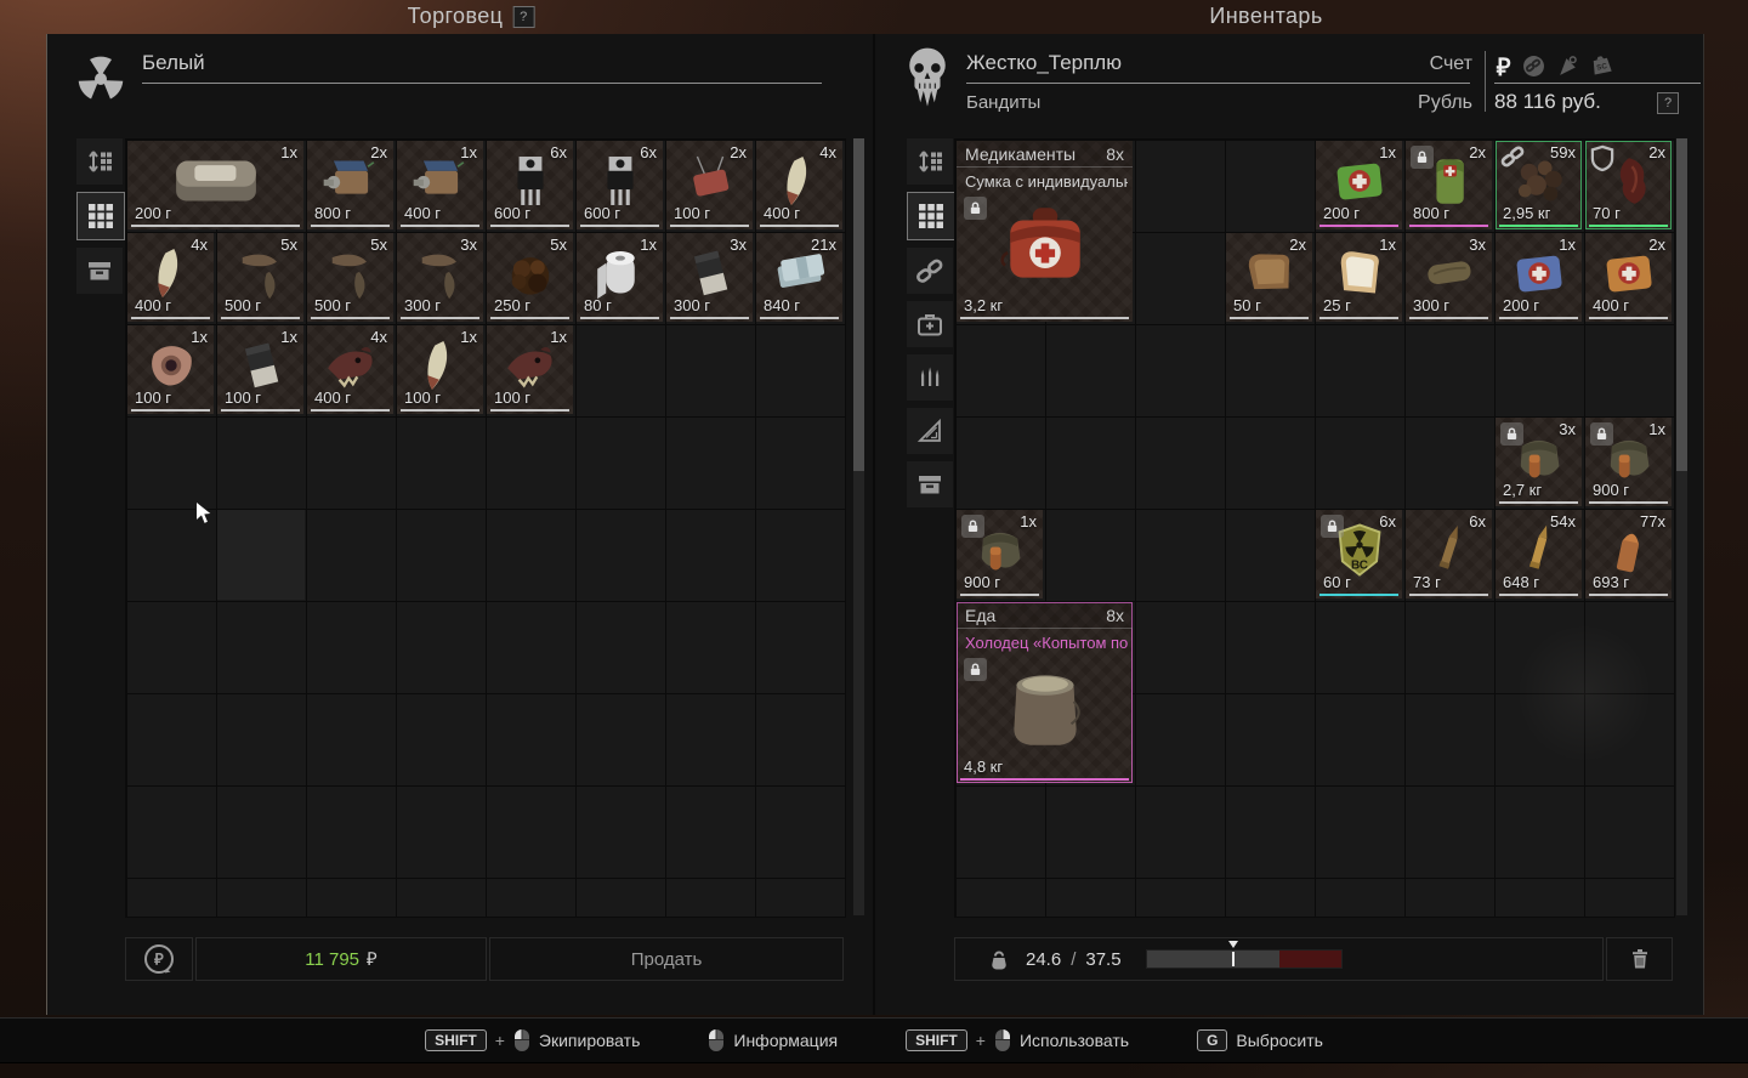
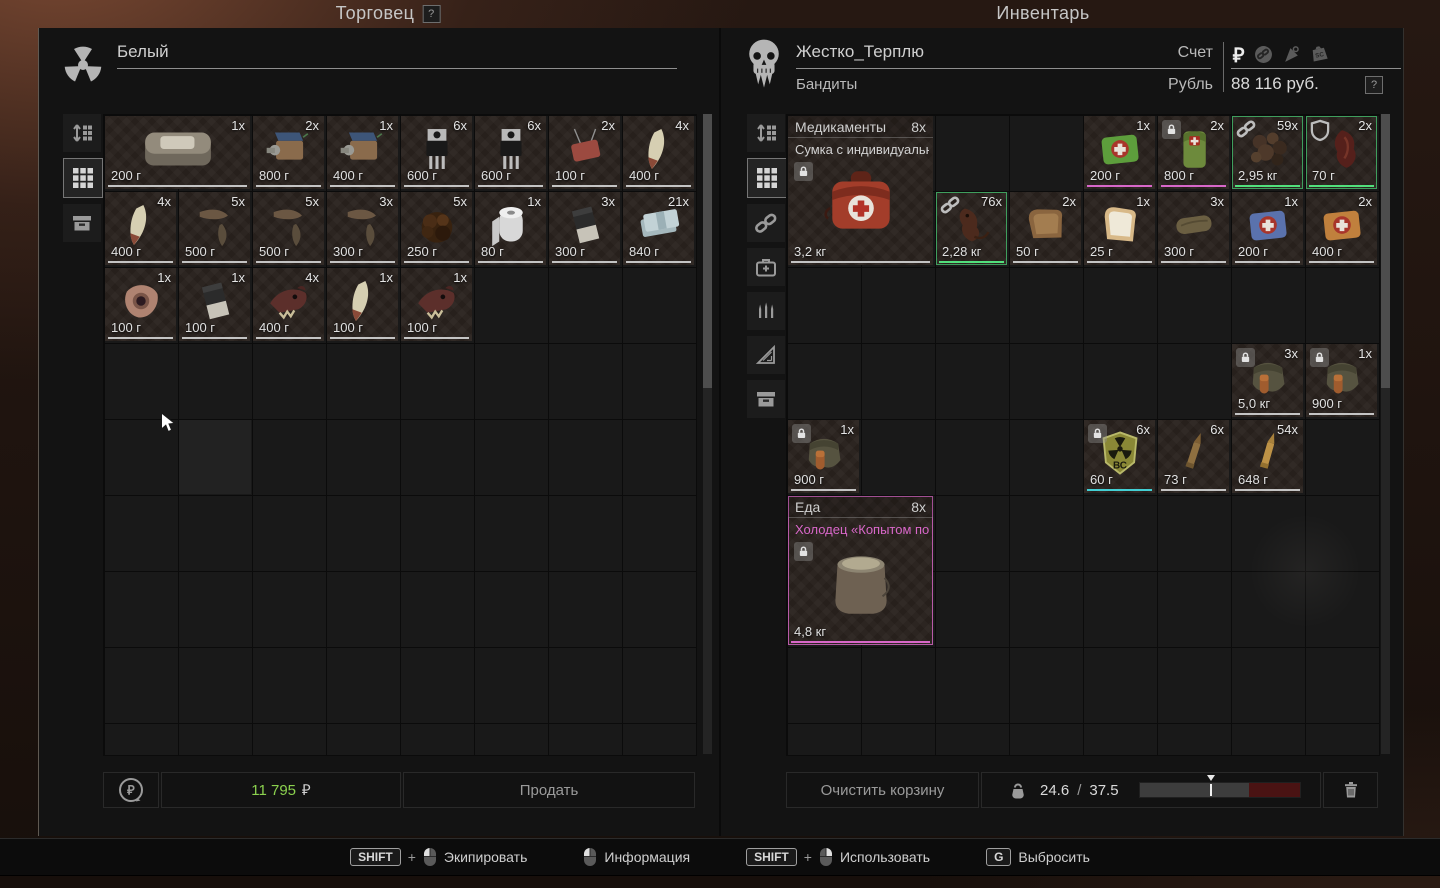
  Торговец
  ?
  Инвентарь
  Белый
  1x
  200 г
  2x
  800 г
  1x
  400 г
  6x
  600 г
  6x
  600 г
  2x
  100 г
  4x
  400 г
  4x
  400 г
  5x
  500 г
  5x
  500 г
  3x
  300 г
  5x
  250 г
  1x
  80 г
  3x
  300 г
  21x
  840 г
  1x
  100 г
  1x
  100 г
  4x
  400 г
  1x
  100 г
  1x
  100 г
  ₽
  11 795
  ₽
  Продать
  Жестко_Терплю
  Бандиты
  Счет
  ₽
  Рубль
  88 116 руб.
  ?
  Медикаменты
  8x
  Сумка с индивидуаль
  3,2 кг
  1x
  200 г
  2x
  800 г
  59x
  2,95 кг
  2x
  70 г
+ 76x
+ 2,28 кг
  2x
  50 г
  1x
  25 г
  3x
  300 г
  1x
  200 г
  2x
  400 г
  3x
- 2,7 кг
+ 5,0 кг
  1x
  900 г
  1x
  900 г
  6x
  ВС
  60 г
  6x
  73 г
  54x
  648 г
- 77x
- 693 г
  Еда
  8x
  Холодец «Копытом по
  4,8 кг
+ Очистить корзину
  24.6
  /
  37.5
  SHIFT
  +
  Экипировать
  Информация
  SHIFT
  +
  Использовать
  G
  Выбросить
